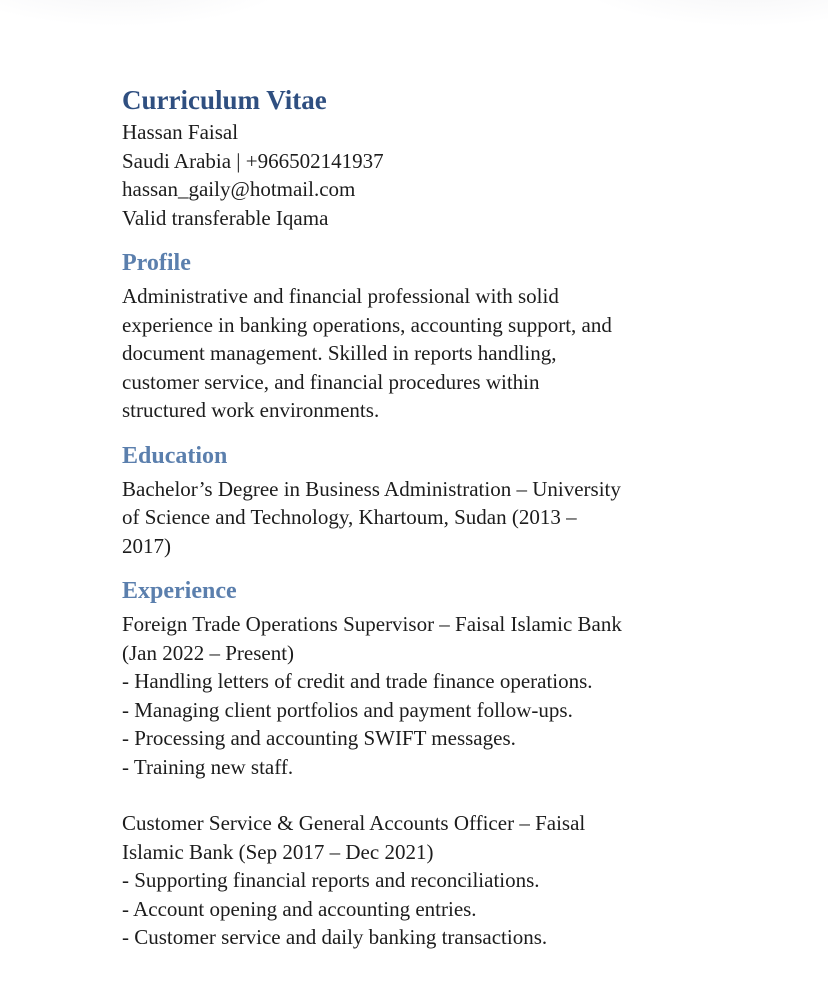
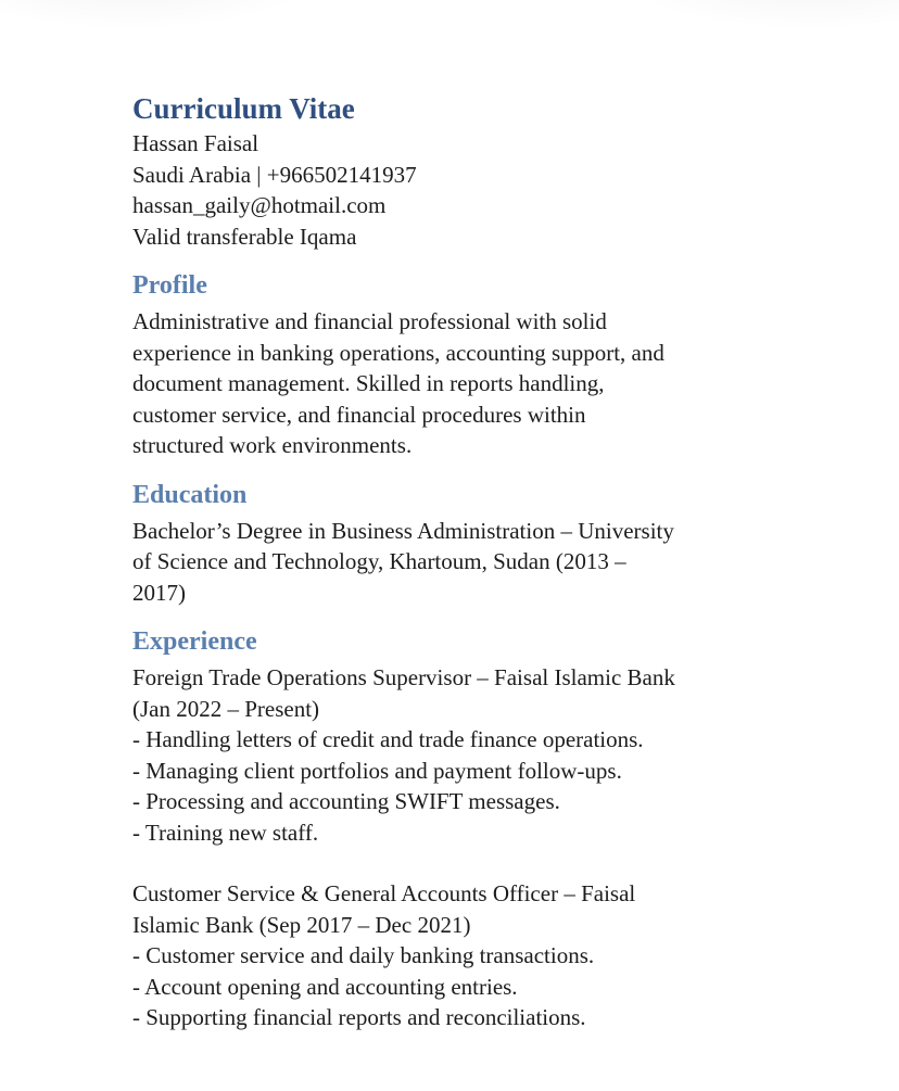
  Curriculum Vitae
  Hassan Faisal
  Saudi Arabia | +966502141937
  hassan_gaily@hotmail.com
  Valid transferable Iqama
  Profile
  Administrative and financial professional with solid
  experience in banking operations, accounting support, and
  document management. Skilled in reports handling,
  customer service, and financial procedures within
  structured work environments.
  Education
  Bachelor’s Degree in Business Administration – University
  of Science and Technology, Khartoum, Sudan (2013 –
  2017)
  Experience
  Foreign Trade Operations Supervisor – Faisal Islamic Bank
  (Jan 2022 – Present)
  - Handling letters of credit and trade finance operations.
  - Managing client portfolios and payment follow-ups.
  - Processing and accounting SWIFT messages.
  - Training new staff.
  Customer Service & General Accounts Officer – Faisal
  Islamic Bank (Sep 2017 – Dec 2021)
- - Supporting financial reports and reconciliations.
+ - Customer service and daily banking transactions.
  - Account opening and accounting entries.
- - Customer service and daily banking transactions.
+ - Supporting financial reports and reconciliations.
